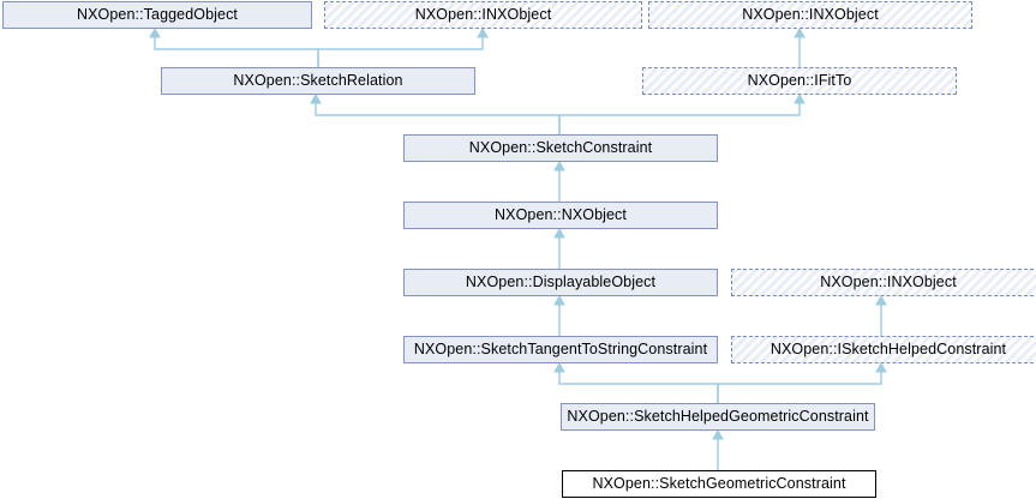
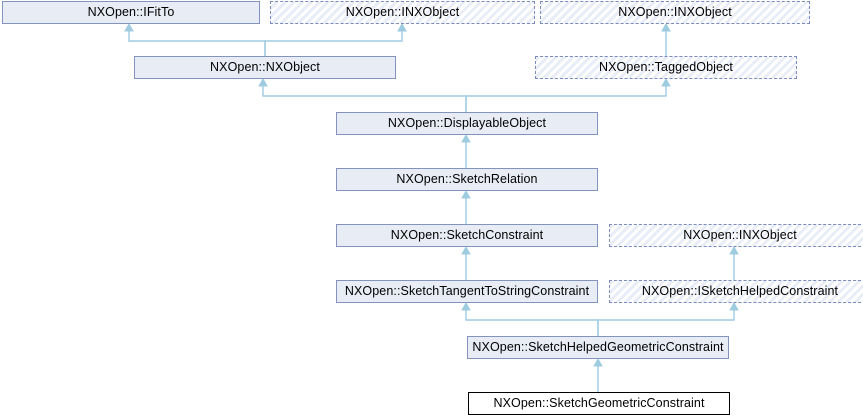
- NXOpen::TaggedObject
+ NXOpen::IFitTo
  NXOpen::INXObject
  NXOpen::INXObject
- NXOpen::SketchRelation
+ NXOpen::NXObject
- NXOpen::IFitTo
+ NXOpen::TaggedObject
- NXOpen::SketchConstraint
+ NXOpen::DisplayableObject
- NXOpen::NXObject
+ NXOpen::SketchRelation
- NXOpen::DisplayableObject
+ NXOpen::SketchConstraint
  NXOpen::INXObject
  NXOpen::SketchTangentToStringConstraint
  NXOpen::ISketchHelpedConstraint
  NXOpen::SketchHelpedGeometricConstraint
  NXOpen::SketchGeometricConstraint
